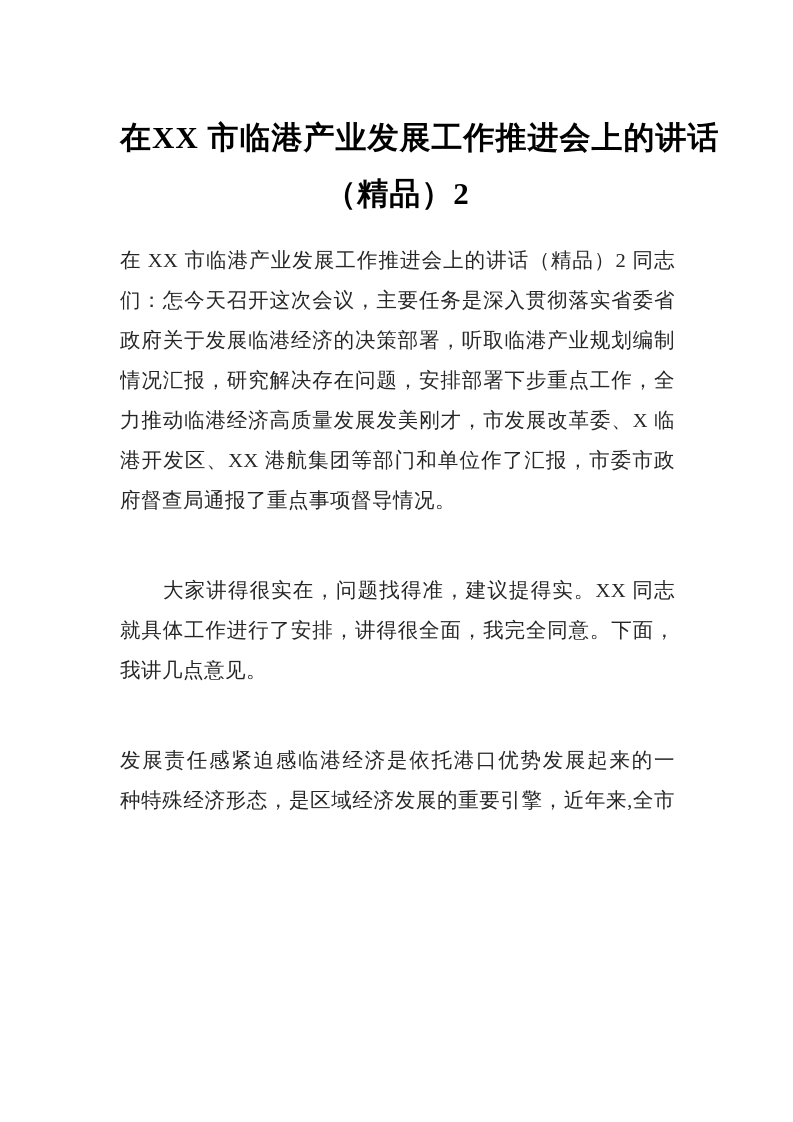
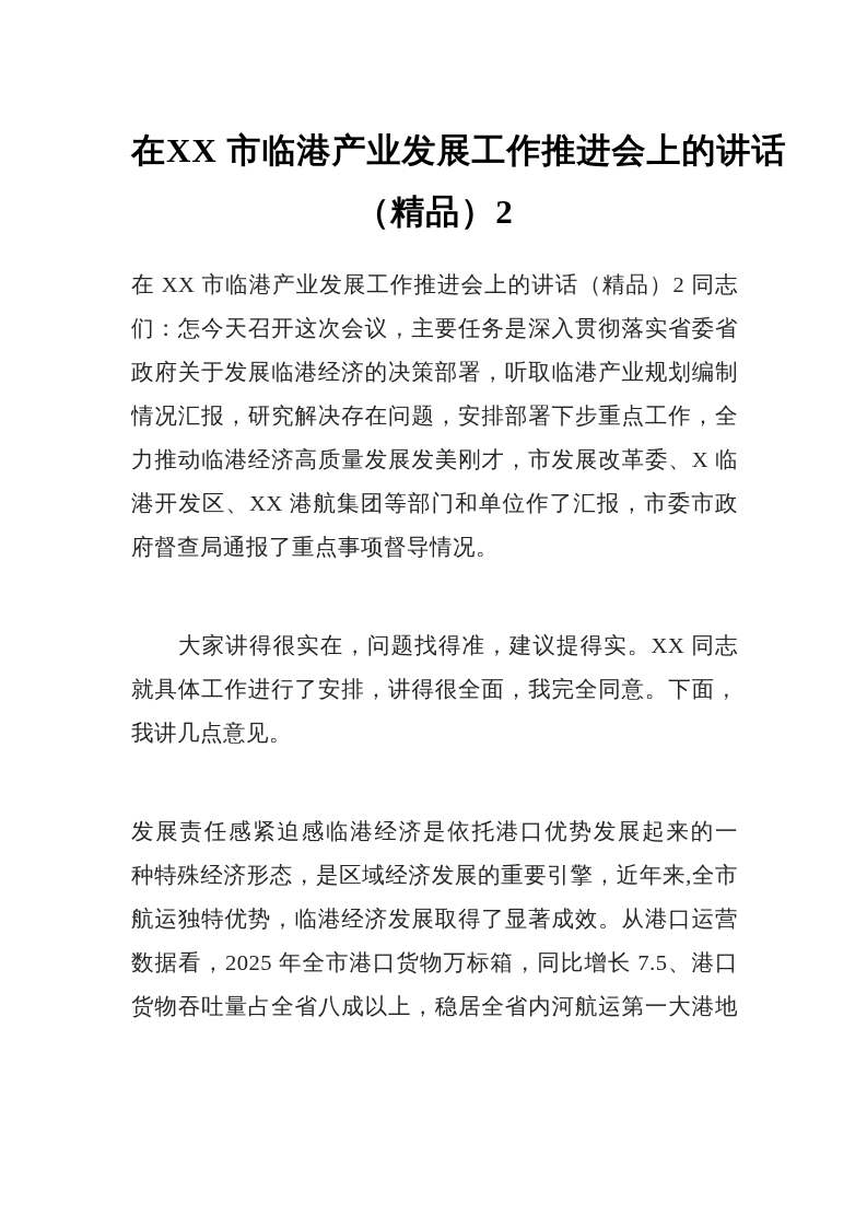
  在XX 市临港产业发展工作推进会上的讲话
  （精品）2
  在 XX 市临港产业发展工作推进会上的讲话（精品）2 同志
  们：怎今天召开这次会议，主要任务是深入贯彻落实省委省
  政府关于发展临港经济的决策部署，听取临港产业规划编制
  情况汇报，研究解决存在问题，安排部署下步重点工作，全
  力推动临港经济高质量发展发美刚才，市发展改革委、X 临
  港开发区、XX 港航集团等部门和单位作了汇报，市委市政
  府督查局通报了重点事项督导情况。
  大家讲得很实在，问题找得准，建议提得实。XX 同志
  就具体工作进行了安排，讲得很全面，我完全同意。下面，
  我讲几点意见。
  发展责任感紧迫感临港经济是依托港口优势发展起来的一
  种特殊经济形态，是区域经济发展的重要引擎，近年来,全市
+ 航运独特优势，临港经济发展取得了显著成效。从港口运营
+ 数据看，2025 年全市港口货物万标箱，同比增长 7.5、港口
+ 货物吞吐量占全省八成以上，稳居全省内河航运第一大港地
